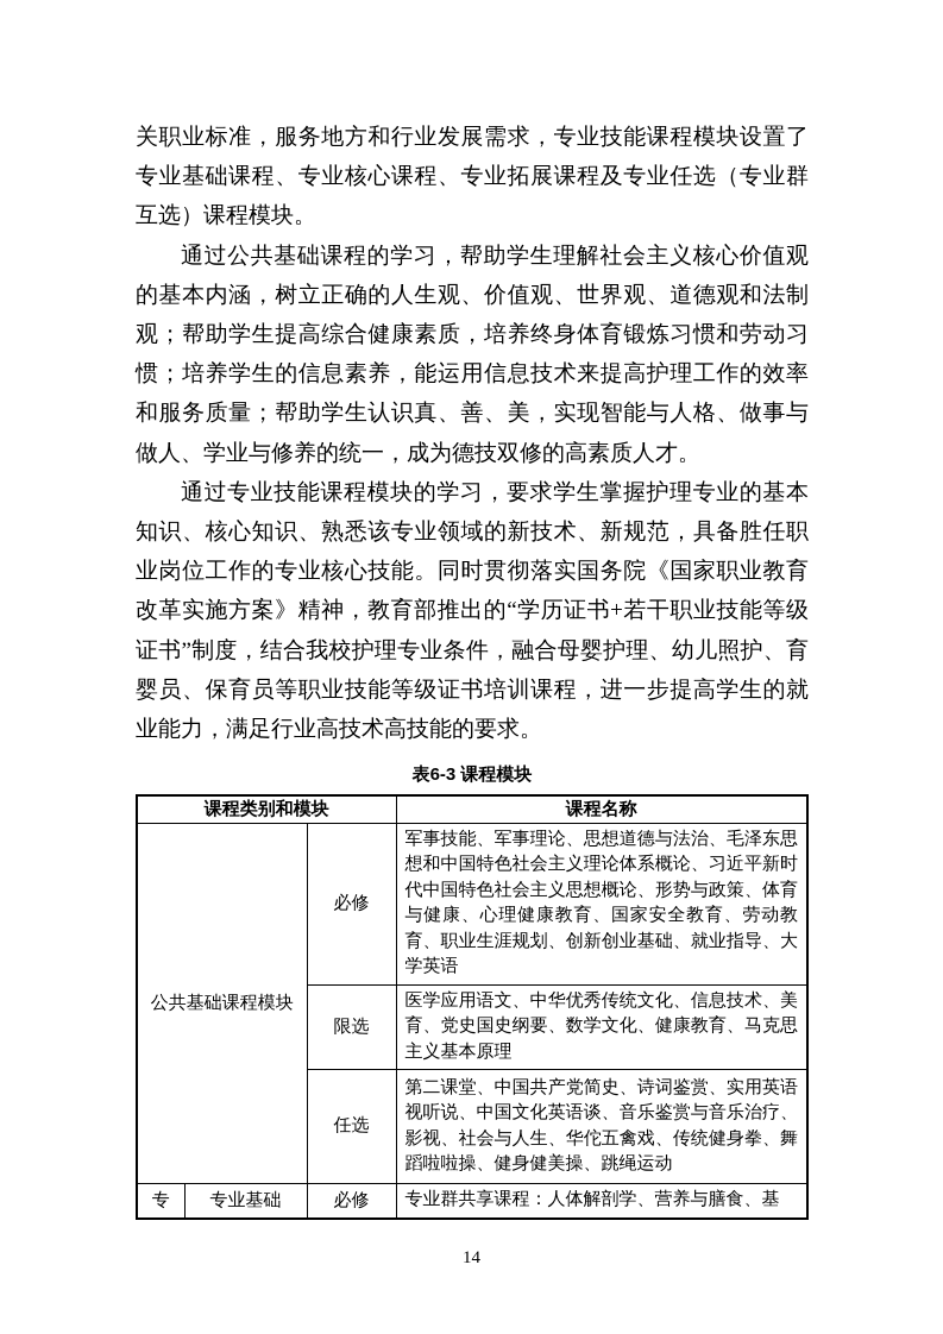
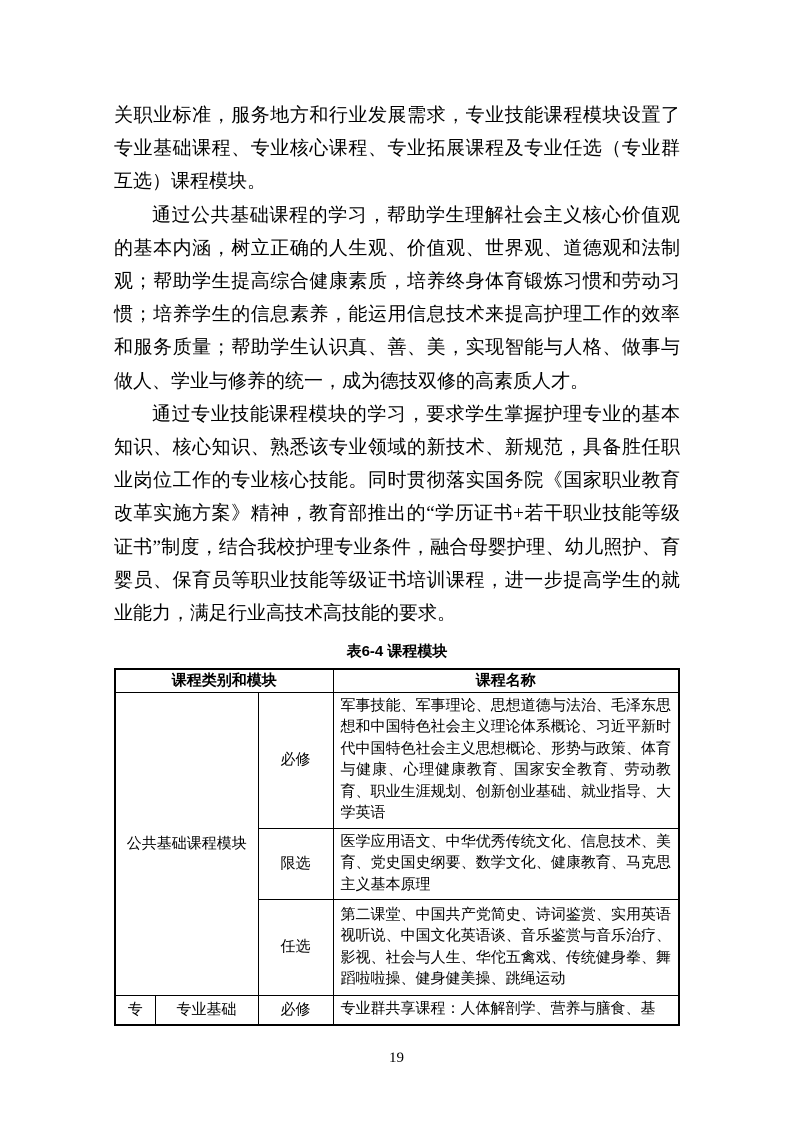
  关职业标准，服务地方和行业发展需求，专业技能课程模块设置了专业基础课程、专业核心课程、专业拓展课程及专业任选（专业群互选）课程模块。
  通过公共基础课程的学习，帮助学生理解社会主义核心价值观的基本内涵，树立正确的人生观、价值观、世界观、道德观和法制观；帮助学生提高综合健康素质，培养终身体育锻炼习惯和劳动习惯；培养学生的信息素养，能运用信息技术来提高护理工作的效率和服务质量；帮助学生认识真、善、美，实现智能与人格、做事与做人、学业与修养的统一，成为德技双修的高素质人才。
  通过专业技能课程模块的学习，要求学生掌握护理专业的基本知识、核心知识、熟悉该专业领域的新技术、新规范，具备胜任职业岗位工作的专业核心技能。同时贯彻落实国务院《国家职业教育改革实施方案》精神，教育部推出的“学历证书+若干职业技能等级证书”制度，结合我校护理专业条件，融合母婴护理、幼儿照护、育婴员、保育员等职业技能等级证书培训课程，进一步提高学生的就业能力，满足行业高技术高技能的要求。
- 表6-3 课程模块
+ 表6-4 课程模块
  课程类别和模块	课程名称
  公共基础课程模块	必修	军事技能、军事理论、思想道德与法治、毛泽东思想和中国特色社会主义理论体系概论、习近平新时代中国特色社会主义思想概论、形势与政策、体育与健康、心理健康教育、国家安全教育、劳动教育、职业生涯规划、创新创业基础、就业指导、大学英语
  限选	医学应用语文、中华优秀传统文化、信息技术、美育、党史国史纲要、数学文化、健康教育、马克思主义基本原理
  任选	第二课堂、中国共产党简史、诗词鉴赏、实用英语视听说、中国文化英语谈、音乐鉴赏与音乐治疗、影视、社会与人生、华佗五禽戏、传统健身拳、舞蹈啦啦操、健身健美操、跳绳运动
  专	专业基础	必修	专业群共享课程：人体解剖学、营养与膳食、基
- 14
+ 19
